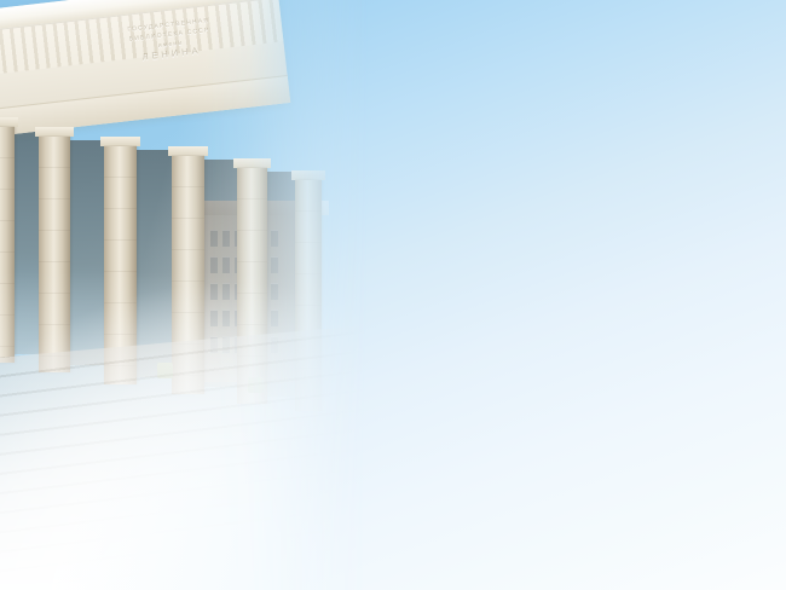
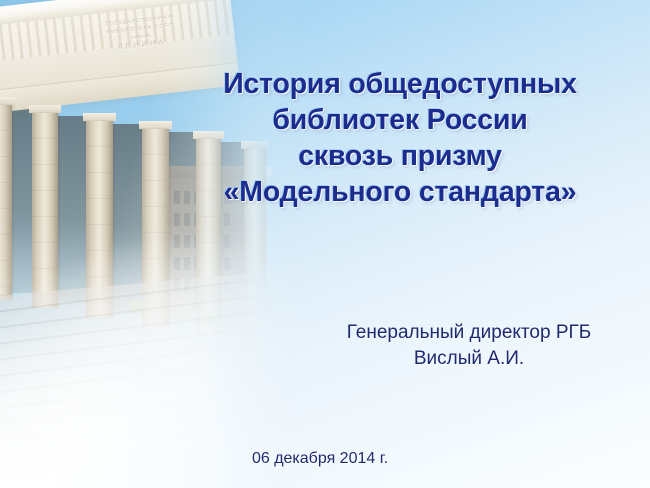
+ История общедоступных
+ библиотек России
+ сквозь призму
+ «Модельного стандарта»
+ Генеральный директор РГБ
+ Вислый А.И.
+ 06 декабря 2014 г.
